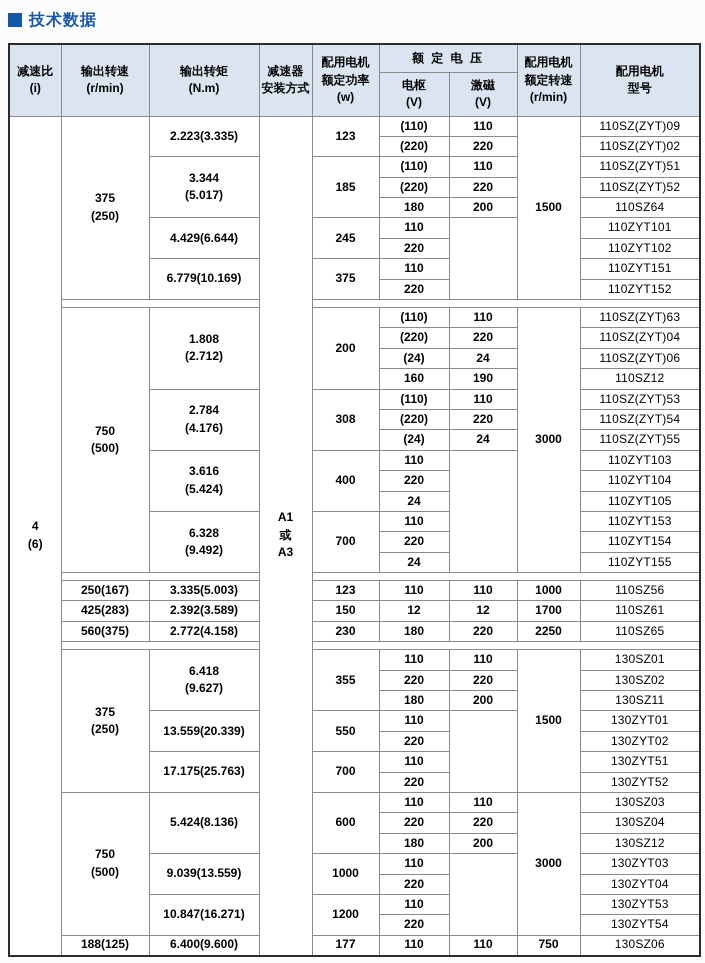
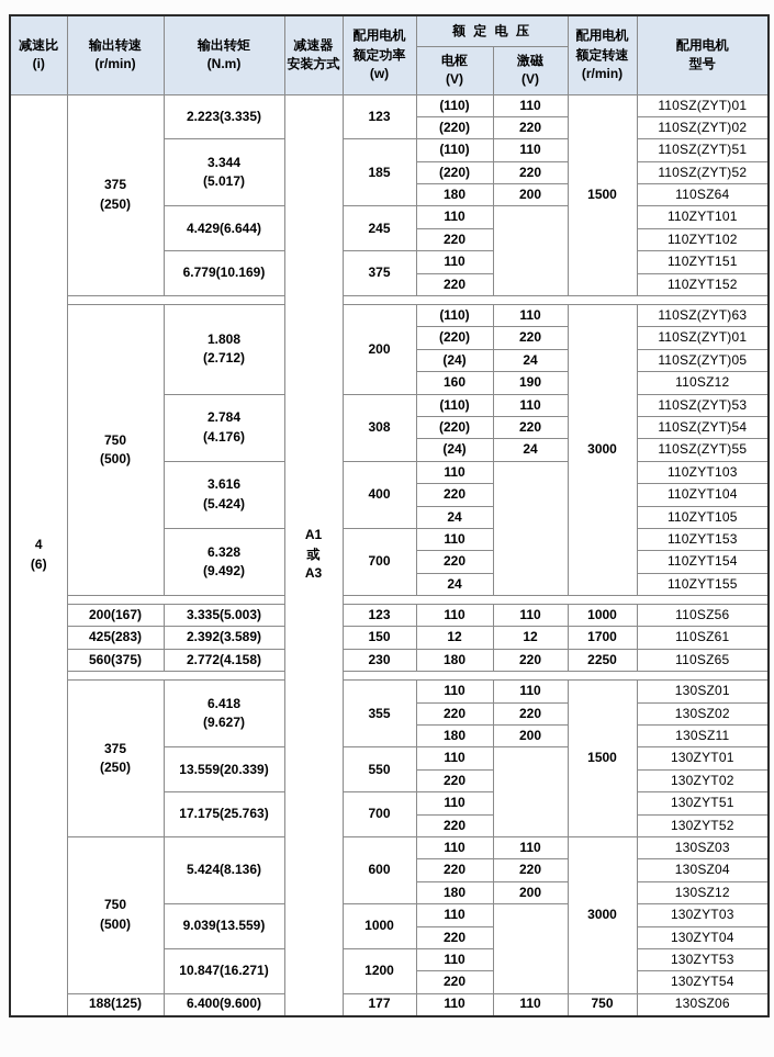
- 技术数据
  减速比 (i)	输出转速 (r/min)	输出转矩 (N.m)	减速器 安装方式	配用电机 额定功率 (w)	额 定 电 压	配用电机 额定转速 (r/min)	配用电机 型号
  电枢 (V)	激磁 (V)
- 4 (6)	375 (250)	2.223(3.335)	A1 或 A3	123	(110)	110	1500	110SZ(ZYT)09
+ 4 (6)	375 (250)	2.223(3.335)	A1 或 A3	123	(110)	110	1500	110SZ(ZYT)01
  (220)	220	110SZ(ZYT)02
  3.344 (5.017)	185	(110)	110	110SZ(ZYT)51
  (220)	220	110SZ(ZYT)52
  180	200	110SZ64
  4.429(6.644)	245	110		110ZYT101
  220	110ZYT102
  6.779(10.169)	375	110	110ZYT151
  220	110ZYT152
  750 (500)	1.808 (2.712)	200	(110)	110	3000	110SZ(ZYT)63
- (220)	220	110SZ(ZYT)04
+ (220)	220	110SZ(ZYT)01
- (24)	24	110SZ(ZYT)06
+ (24)	24	110SZ(ZYT)05
  160	190	110SZ12
  2.784 (4.176)	308	(110)	110	110SZ(ZYT)53
  (220)	220	110SZ(ZYT)54
  (24)	24	110SZ(ZYT)55
  3.616 (5.424)	400	110		110ZYT103
  220	110ZYT104
  24	110ZYT105
  6.328 (9.492)	700	110	110ZYT153
  220	110ZYT154
  24	110ZYT155
- 250(167)	3.335(5.003)	123	110	110	1000	110SZ56
+ 200(167)	3.335(5.003)	123	110	110	1000	110SZ56
  425(283)	2.392(3.589)	150	12	12	1700	110SZ61
  560(375)	2.772(4.158)	230	180	220	2250	110SZ65
  375 (250)	6.418 (9.627)	355	110	110	1500	130SZ01
  220	220	130SZ02
  180	200	130SZ11
  13.559(20.339)	550	110		130ZYT01
  220	130ZYT02
  17.175(25.763)	700	110	130ZYT51
  220	130ZYT52
  750 (500)	5.424(8.136)	600	110	110	3000	130SZ03
  220	220	130SZ04
  180	200	130SZ12
  9.039(13.559)	1000	110		130ZYT03
  220	130ZYT04
  10.847(16.271)	1200	110	130ZYT53
  220	130ZYT54
  188(125)	6.400(9.600)	177	110	110	750	130SZ06
